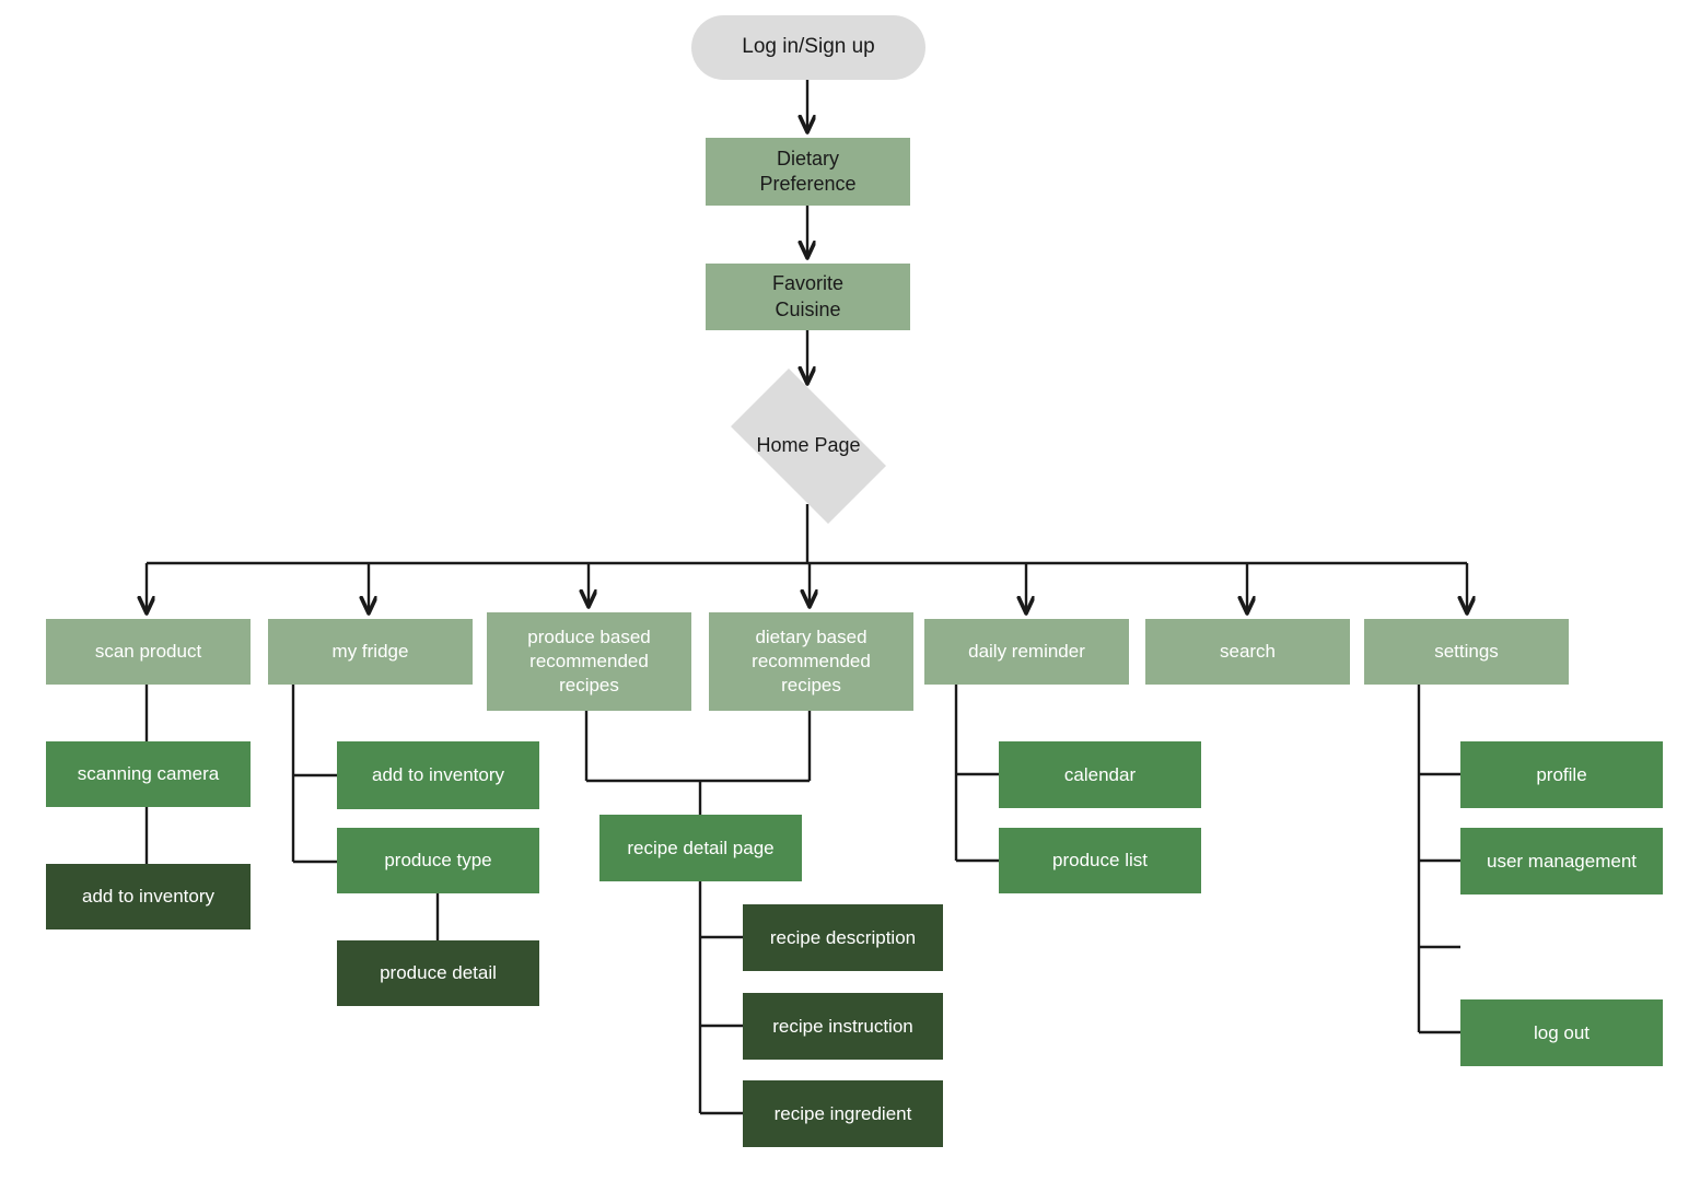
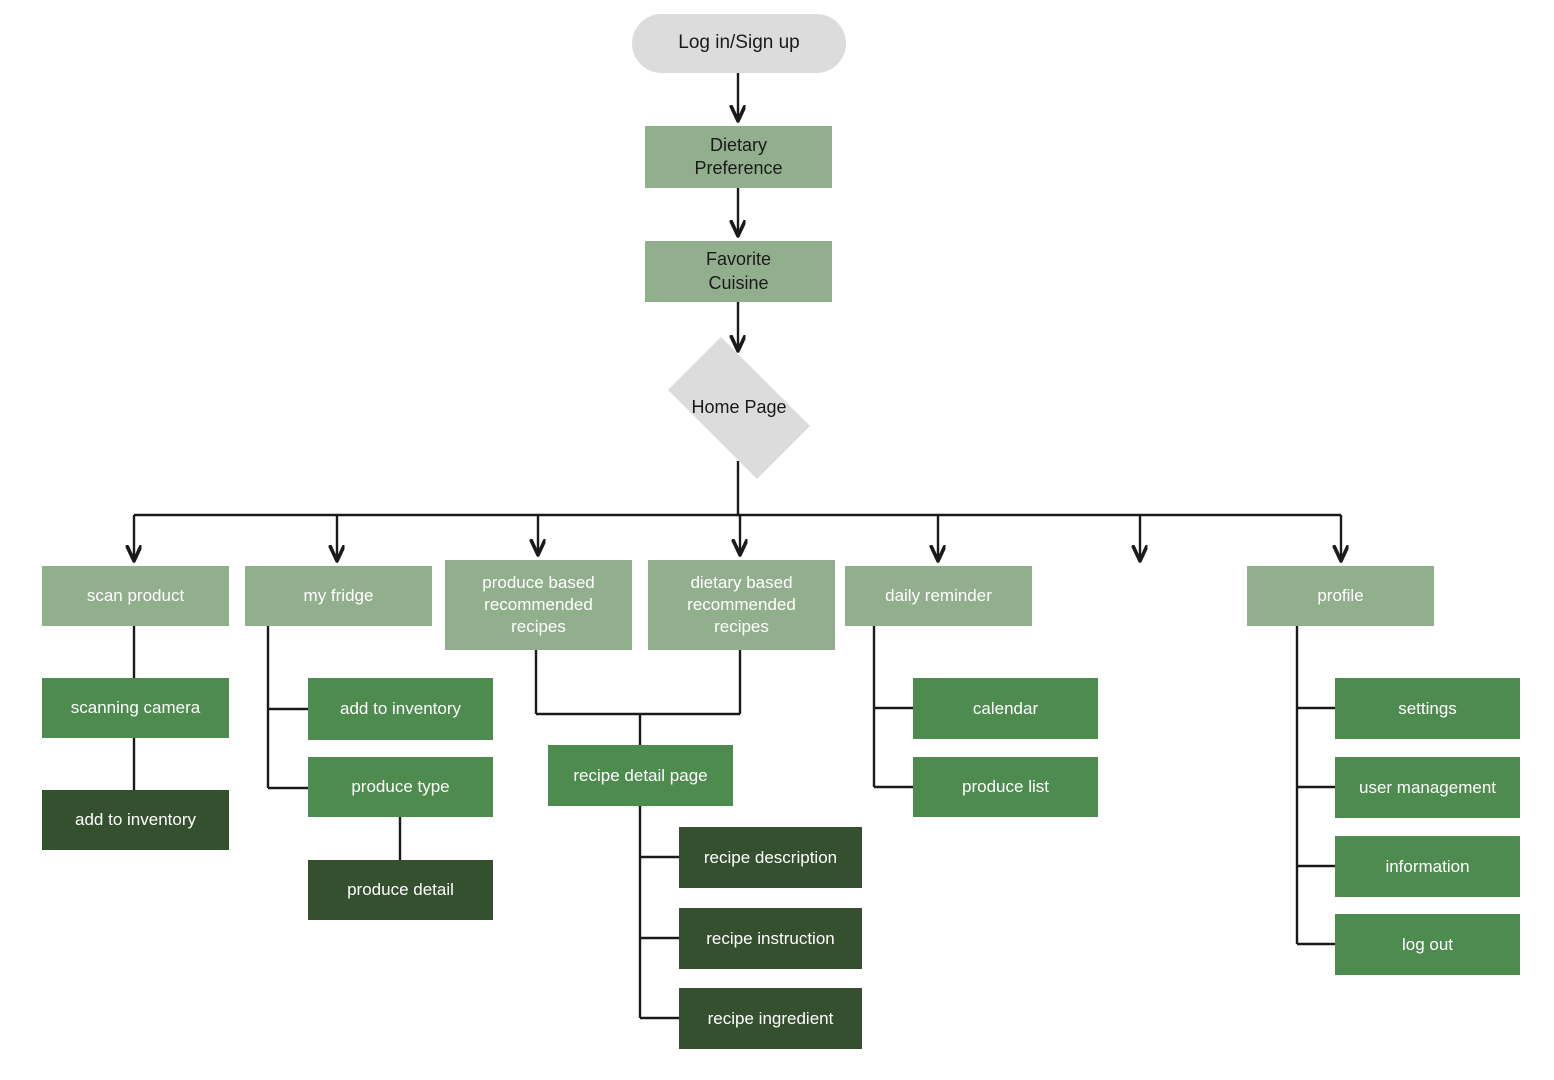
  Log in/Sign up
  Dietary
  Preference
  Favorite
  Cuisine
  Home Page
  scan product
  my fridge
  produce based
  recommended
  recipes
  dietary based
  recommended
  recipes
  daily reminder
- search
- settings
+ profile
  scanning camera
  add to inventory
  add to inventory
  produce type
  produce detail
  recipe detail page
  recipe description
  recipe instruction
  recipe ingredient
  calendar
  produce list
- profile
+ settings
  user management
+ information
  log out
